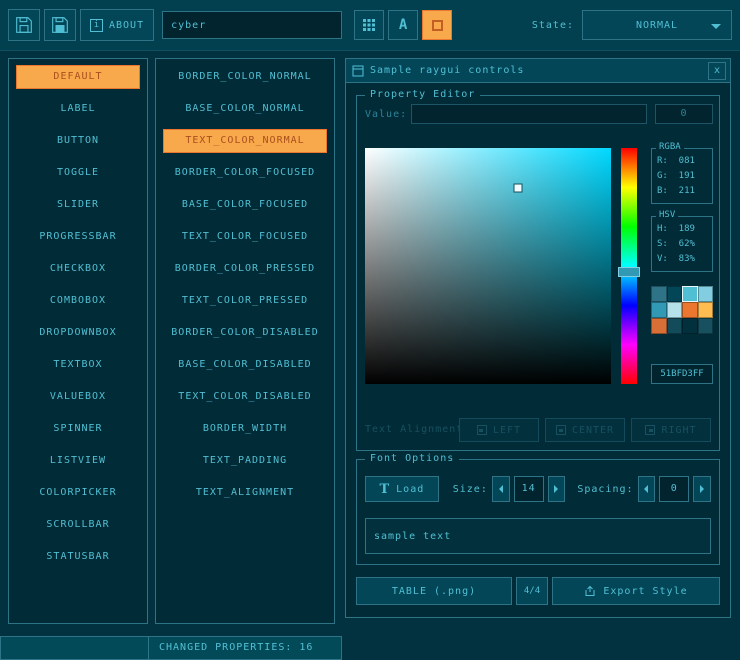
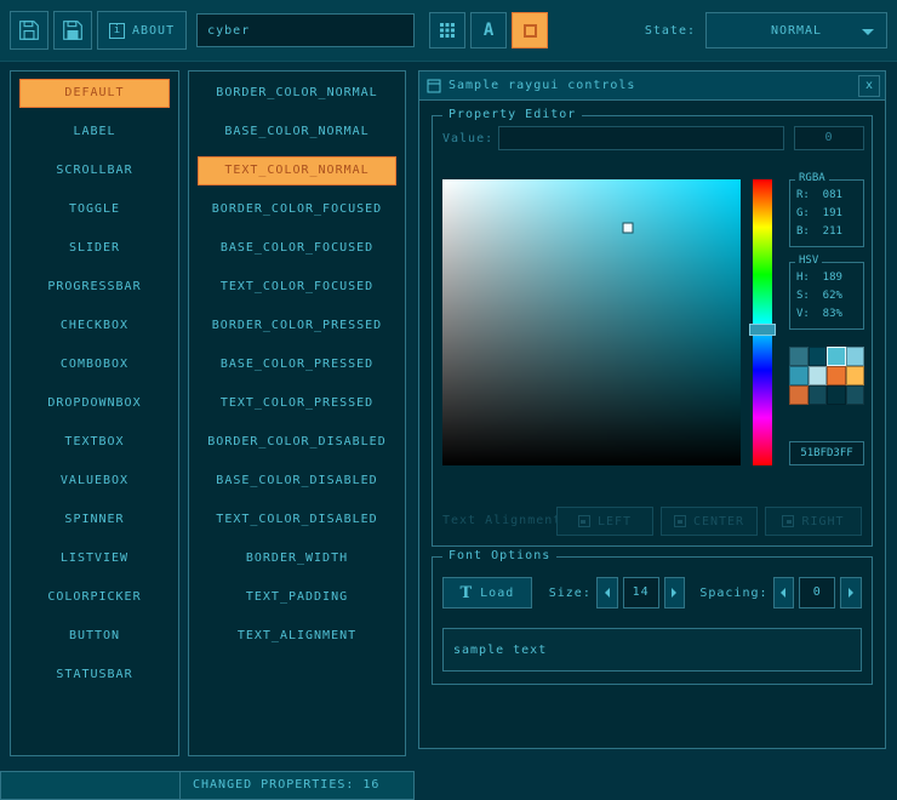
  i
  ABOUT
  cyber
  A
  State:
  NORMAL
  DEFAULT
  LABEL
- BUTTON
+ SCROLLBAR
  TOGGLE
  SLIDER
  PROGRESSBAR
  CHECKBOX
  COMBOBOX
  DROPDOWNBOX
  TEXTBOX
  VALUEBOX
  SPINNER
  LISTVIEW
  COLORPICKER
- SCROLLBAR
+ BUTTON
  STATUSBAR
  BORDER_COLOR_NORMAL
  BASE_COLOR_NORMAL
  TEXT_COLOR_NORMAL
  BORDER_COLOR_FOCUSED
  BASE_COLOR_FOCUSED
  TEXT_COLOR_FOCUSED
  BORDER_COLOR_PRESSED
+ BASE_COLOR_PRESSED
  TEXT_COLOR_PRESSED
  BORDER_COLOR_DISABLED
  BASE_COLOR_DISABLED
  TEXT_COLOR_DISABLED
  BORDER_WIDTH
  TEXT_PADDING
  TEXT_ALIGNMENT
  Sample raygui controls
  x
  Property Editor
  Value:
  0
  RGBA
  R: 081
  G: 191
  B: 211
  HSV
  H: 189
  S: 62%
  V: 83%
  51BFD3FF
  Text Alignmen
  LEFT
  CENTER
  RIGHT
  Font Options
  T
  Load
  Size:
  14
  Spacing:
  0
  sample text
- TABLE (.png)
- 4/4
- Export Style
  CHANGED PROPERTIES: 16
